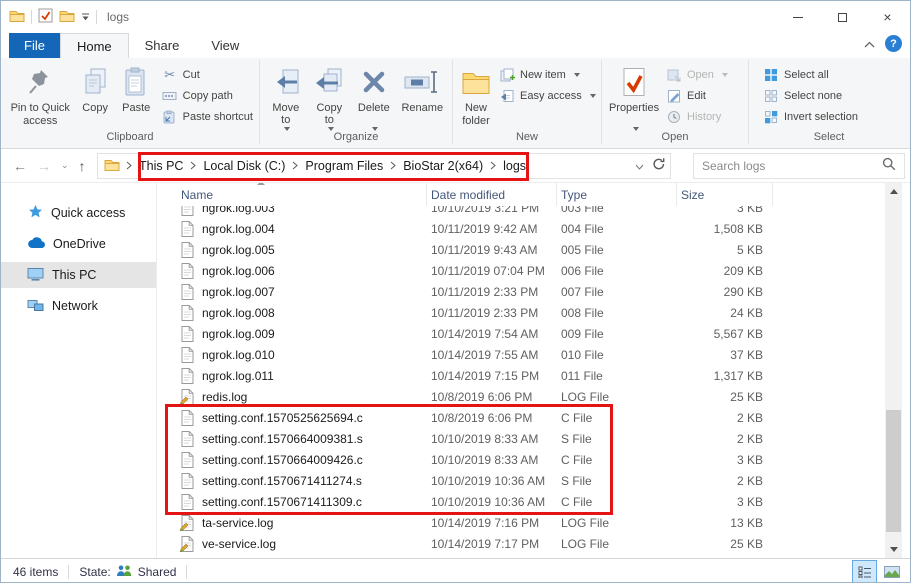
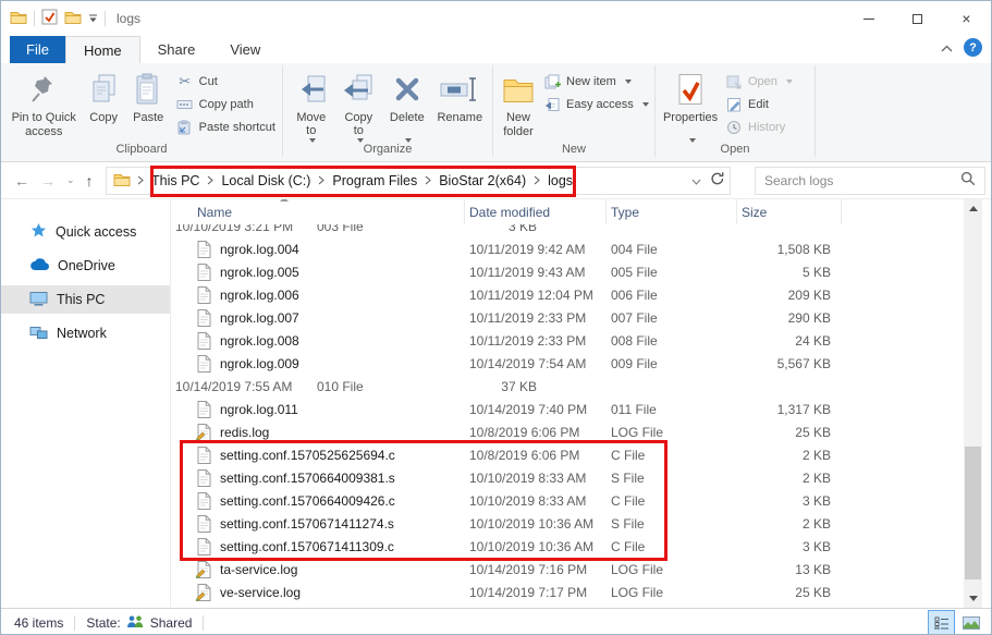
  logs
  ×
  File
  Home
  Share
  View
  ?
  Pin to Quick access
  Copy
  Paste
  ✂
  Cut
  Copy path
  Paste shortcut
  Clipboard
  Move to
  Copy to
  Delete
  Rename
  Organize
  New folder
  New item
  Easy access
  New
  Properties
  Open
  Edit
  History
  Open
- Select all
- Select none
- Invert selection
- Select
  ←
  →
  ⌄
  ↑
  This PC
  Local Disk (C:)
  Program Files
  BioStar 2(x64)
  logs
  Search logs
  Quick access
  OneDrive
  This PC
  Network
  Name
  Date modified
  Type
  Size
- ngrok.log.003
  10/10/2019 3:21 PM
  003 File
  3 KB
  ngrok.log.004
  10/11/2019 9:42 AM
  004 File
  1,508 KB
  ngrok.log.005
  10/11/2019 9:43 AM
  005 File
  5 KB
  ngrok.log.006
- 10/11/2019 07:04 PM
+ 10/11/2019 12:04 PM
  006 File
  209 KB
  ngrok.log.007
  10/11/2019 2:33 PM
  007 File
  290 KB
  ngrok.log.008
  10/11/2019 2:33 PM
  008 File
  24 KB
  ngrok.log.009
  10/14/2019 7:54 AM
  009 File
  5,567 KB
- ngrok.log.010
  10/14/2019 7:55 AM
  010 File
  37 KB
  ngrok.log.011
- 10/14/2019 7:15 PM
+ 10/14/2019 7:40 PM
  011 File
  1,317 KB
  redis.log
  10/8/2019 6:06 PM
  LOG File
  25 KB
  setting.conf.1570525625694.c
  10/8/2019 6:06 PM
  C File
  2 KB
  setting.conf.1570664009381.s
  10/10/2019 8:33 AM
  S File
  2 KB
  setting.conf.1570664009426.c
  10/10/2019 8:33 AM
  C File
  3 KB
  setting.conf.1570671411274.s
  10/10/2019 10:36 AM
  S File
  2 KB
  setting.conf.1570671411309.c
  10/10/2019 10:36 AM
  C File
  3 KB
  ta-service.log
  10/14/2019 7:16 PM
  LOG File
  13 KB
  ve-service.log
  10/14/2019 7:17 PM
  LOG File
  25 KB
  46 items
  State:
  Shared
